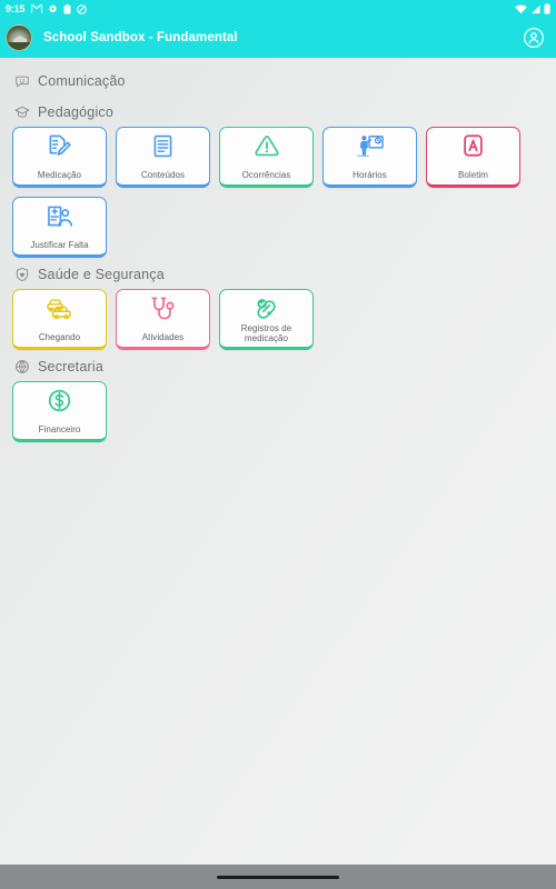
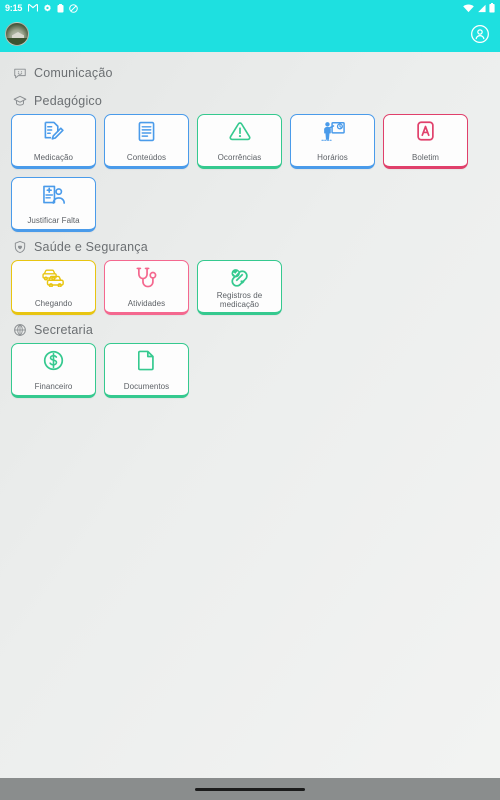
  9:15
- School Sandbox - Fundamental
  Comunicação
  Pedagógico
  Medicação
  Conteúdos
  Ocorrências
  Horários
  Boletim
  Justificar Falta
  Saúde e Segurança
  Chegando
  Atividades
  Registros de medicação
  Secretaria
  Financeiro
+ Documentos
